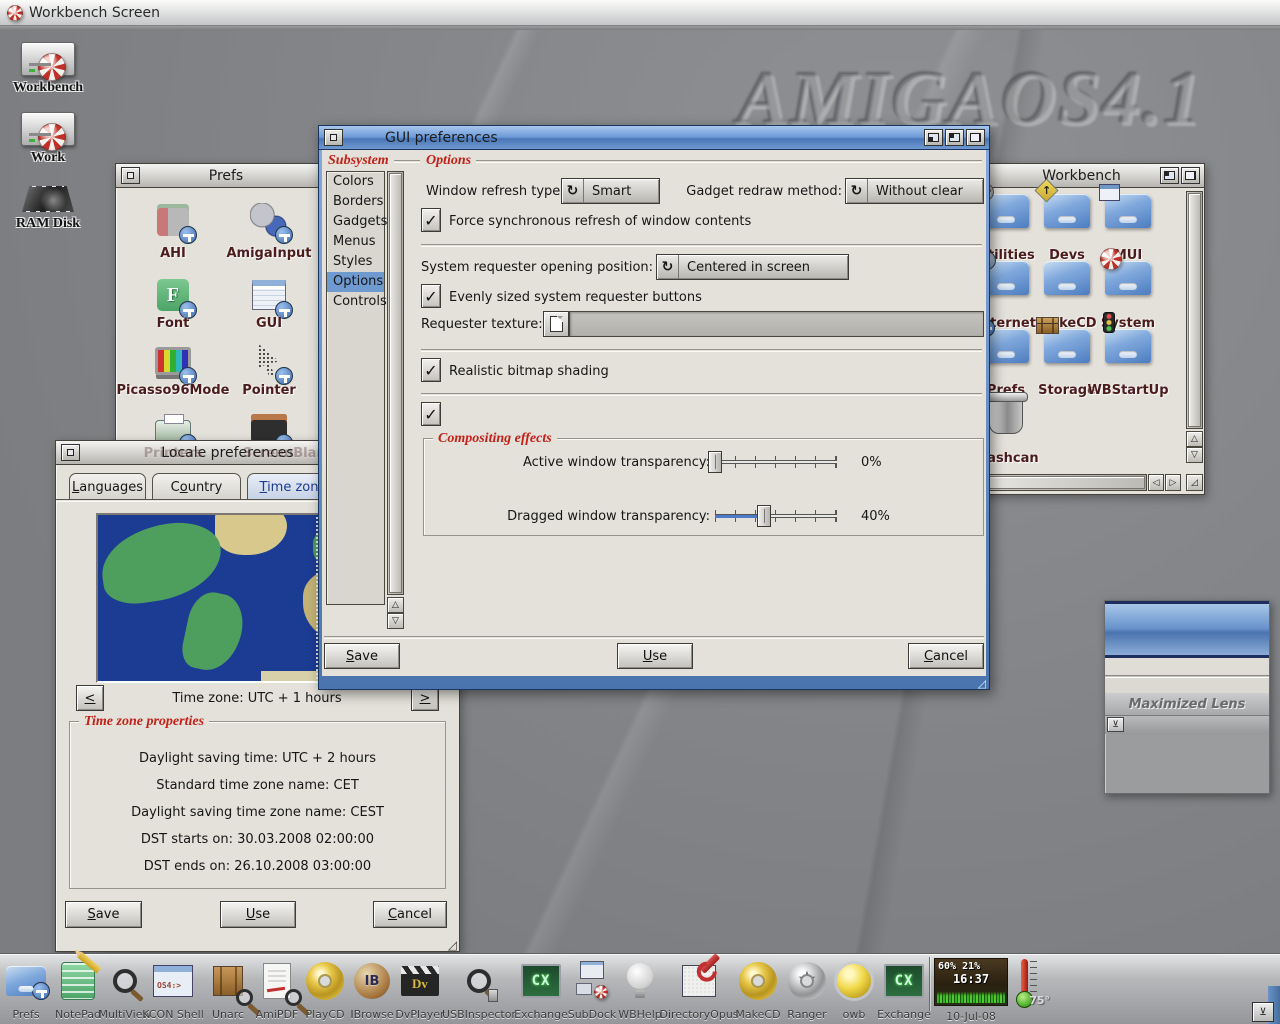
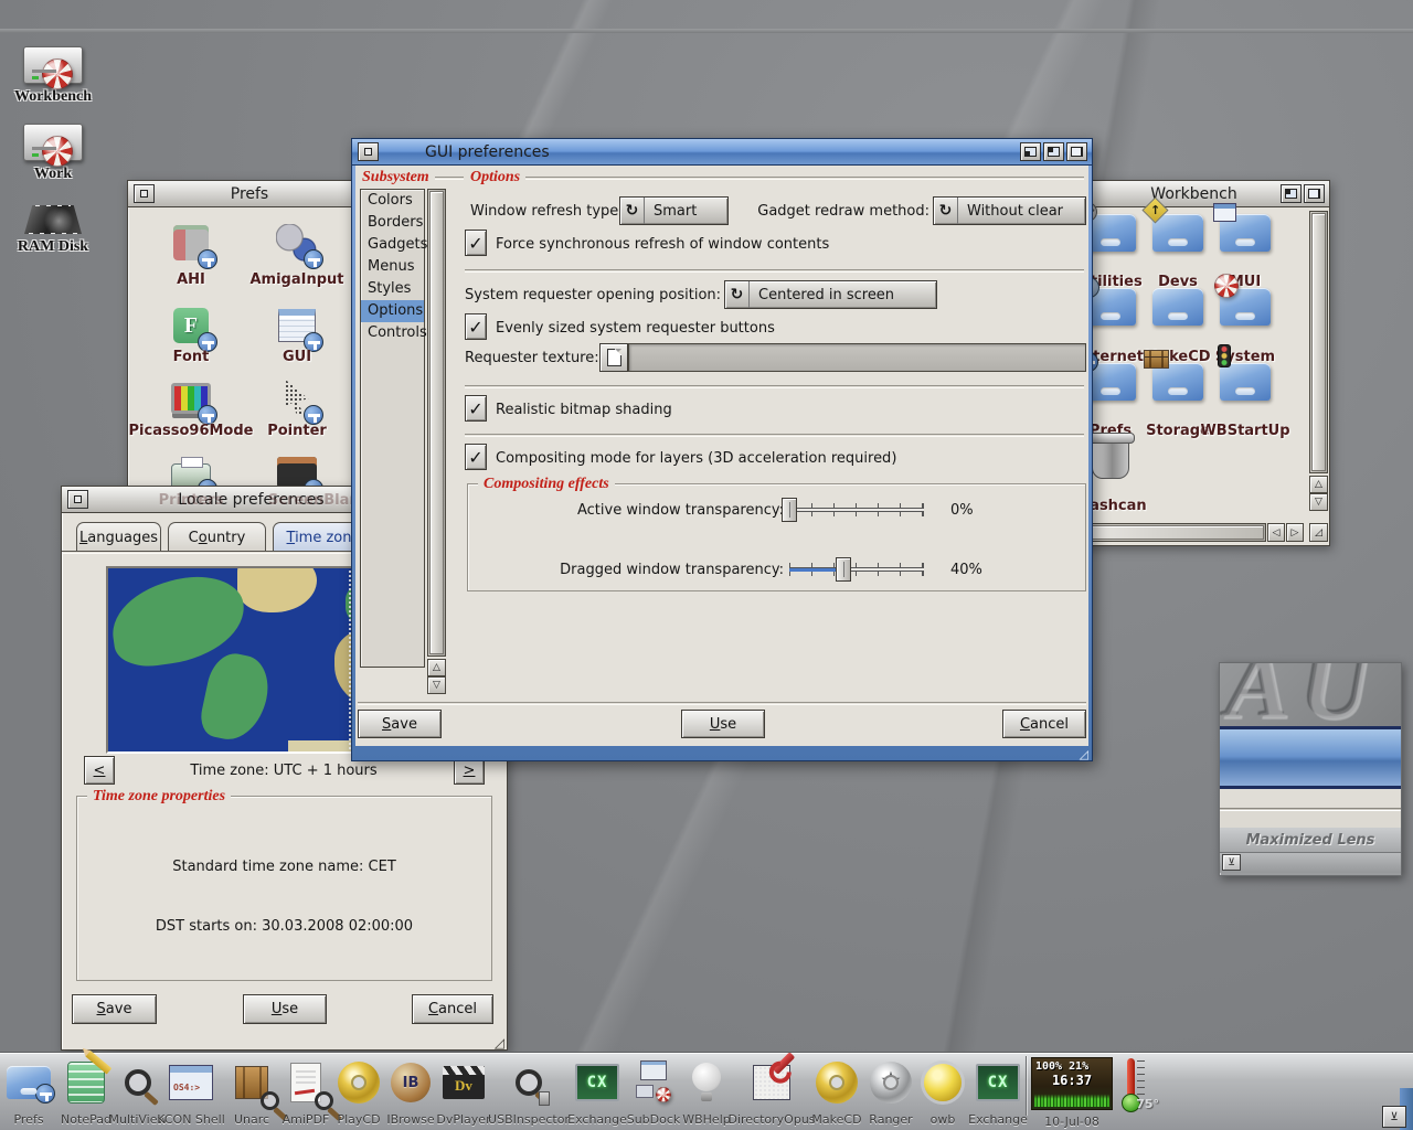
- Workbench Screen
- AMIGAOS4.1
  Workbench
  Work
  RAM Disk
  Prefs
  AHI
  AmigaInput
  F
  Font
  GUI
  Picasso96Mode
  Pointer
  Workbench
  ilities
  Devs
  Prefs
  Storage
  WBStartUp
  ashcan
  △
  ▽
  ◁
  ▷
  ◿
  Locale preferences
  Printers
  Languages
  Country
  Time zon
  <
  Time zone: UTC + 1 hours
  >
  Time zone properties
- Daylight saving time: UTC + 2 hours
  Standard time zone name: CET
- Daylight saving time zone name: CEST
  DST starts on: 30.03.2008 02:00:00
- DST ends on: 26.10.2008 03:00:00
  Save
  Use
  Cancel
  ◿
  GUI preferences
  Subsystem
  Colors
  Borders
  Gadgets
  Menus
  Styles
  Options
  Controls
  △
  ▽
  Options
  Window refresh type
  ↻
  Smart
  Gadget redraw method:
  ↻
  Without clear
  ✓
  Force synchronous refresh of window contents
  System requester opening position:
  ↻
  Centered in screen
  ✓
  Evenly sized system requester buttons
  Requester texture:
  ✓
  Realistic bitmap shading
  ✓
+ Compositing mode for layers (3D acceleration required)
  Compositing effects
  Active window transparency
  0%
  Dragged window transparency:
  40%
  Save
  Use
  Cancel
  ◿
+ AU
  Maximized Lens
  ⊻
  Prefs
  NotePad
  MultiView
  OS4:>
  KCON Shell
  Unarc
  AmiPDF
  PlayCD
  IB
  IBrowse
  Dv
  DvPlayer
  USBInspector
  CX
  Exchange
  SubDock
  WBHelp
  DirectoryOpus
  MakeCD
  Ranger
  owb
  CX
  Exchange
- 60% 21%
+ 100% 21%
  16:37
  10-Jul-08
  75°
  ⊻
